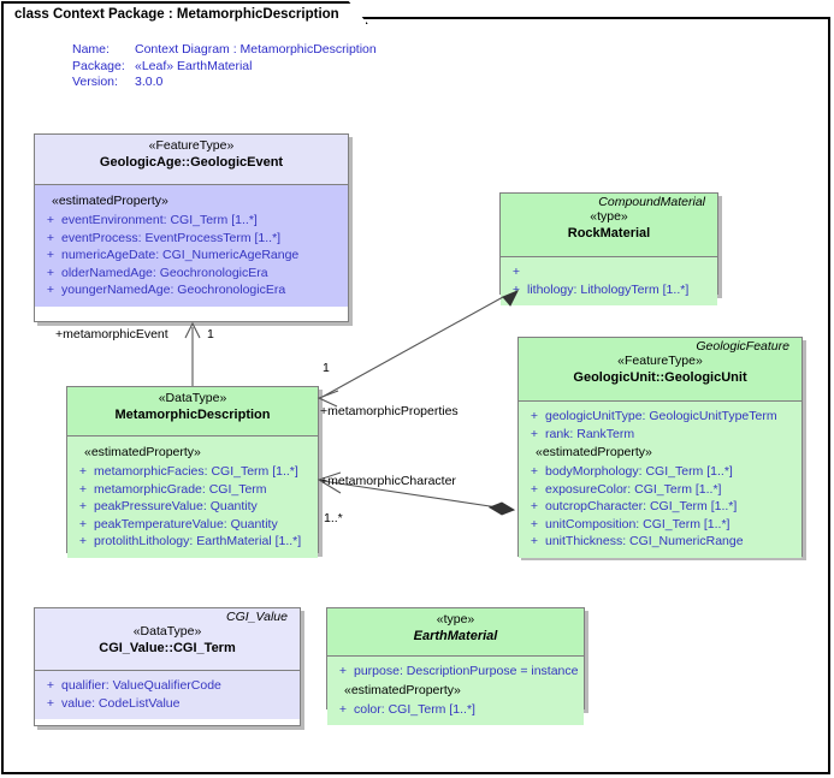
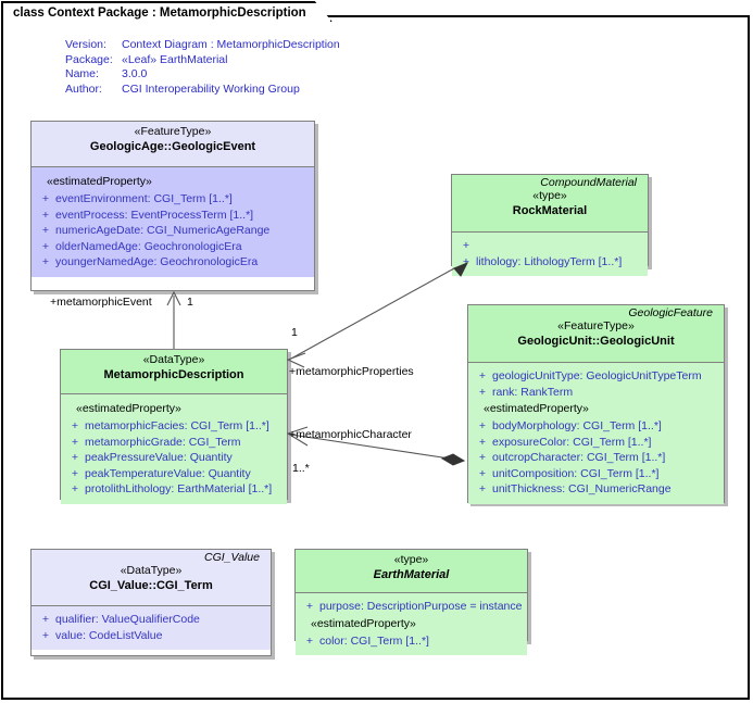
  class Context Package : MetamorphicDescription
- Name:	Context Diagram : MetamorphicDescription
+ Version:	Context Diagram : MetamorphicDescription
  Package:	«Leaf» EarthMaterial
- Version:	3.0.0
+ Name:	3.0.0
+ Author:	CGI Interoperability Working Group
  «FeatureType»
  GeologicAge::GeologicEvent
  «estimatedProperty»
  +
  eventEnvironment: CGI_Term [1..*]
  +
  eventProcess: EventProcessTerm [1..*]
  +
  numericAgeDate: CGI_NumericAgeRange
  +
  olderNamedAge: GeochronologicEra
  +
  youngerNamedAge: GeochronologicEra
  CompoundMaterial
  «type»
  RockMaterial
  +
  +
  lithology: LithologyTerm [1..*]
  GeologicFeature
  «FeatureType»
  GeologicUnit::GeologicUnit
  +
  geologicUnitType: GeologicUnitTypeTerm
  +
  rank: RankTerm
  «estimatedProperty»
  +
  bodyMorphology: CGI_Term [1..*]
  +
  exposureColor: CGI_Term [1..*]
  +
  outcropCharacter: CGI_Term [1..*]
  +
  unitComposition: CGI_Term [1..*]
  +
  unitThickness: CGI_NumericRange
  «DataType»
  MetamorphicDescription
  «estimatedProperty»
  +
  metamorphicFacies: CGI_Term [1..*]
  +
  metamorphicGrade: CGI_Term
  +
  peakPressureValue: Quantity
  +
  peakTemperatureValue: Quantity
  +
  protolithLithology: EarthMaterial [1..*]
  CGI_Value
  «DataType»
  CGI_Value::CGI_Term
  +
  qualifier: ValueQualifierCode
  +
  value: CodeListValue
  «type»
  EarthMaterial
  +
  purpose: DescriptionPurpose = instance
  «estimatedProperty»
  +
  color: CGI_Term [1..*]
  +metamorphicEvent
  1
  1
  +metamorphicProperties
  +metamorphicCharacter
  1..*
